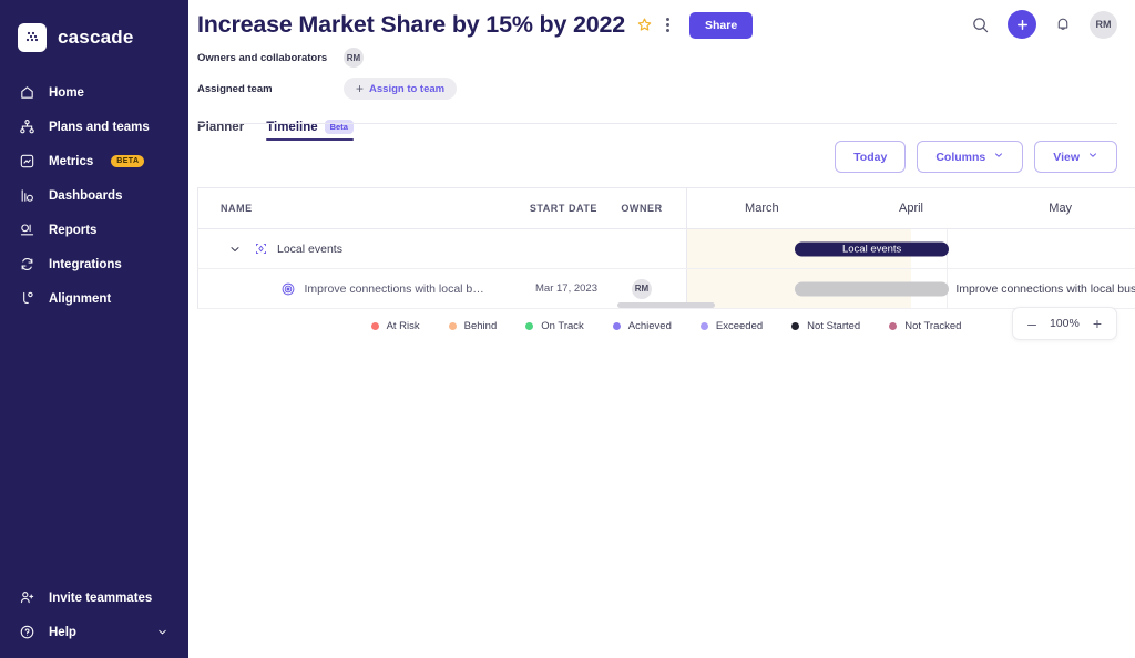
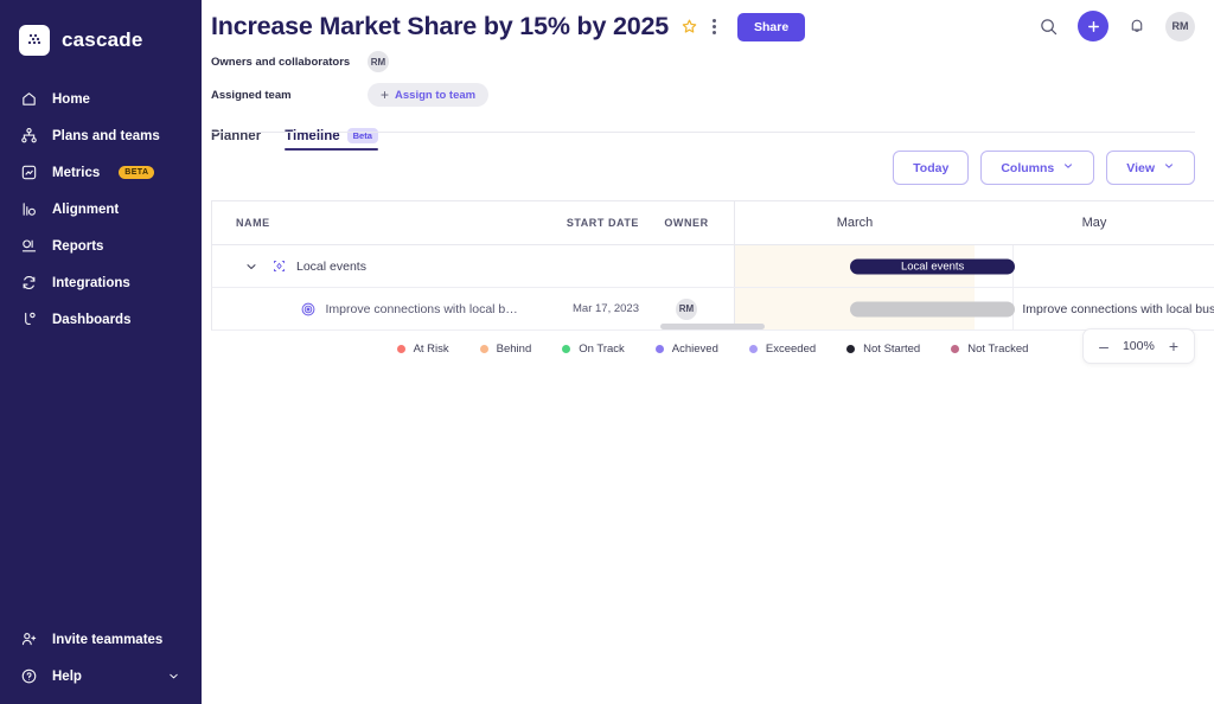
  cascade
  Home
  Plans and teams
  Metrics
- Dashboards
+ Alignment
  Reports
  Integrations
- Alignment
+ Dashboards
  Invite teammates
  Help
- Increase Market Share by 15% by 2022
+ Increase Market Share by 15% by 2025
  Share
  Owners and collaborators
  RM
  Assigned team
  +
  Assign to team
  Planner
  Timeline
  Beta
  RM
  Today
  Columns
  View
  NAME
  START DATE
  OWNER
  March
- April
  May
  Local events
  Local events
  Improve connections with local busi
  Mar 17, 2023
  RM
  Improve connections with local bus
  At Risk
  Behind
  On Track
  Achieved
  Exceeded
  Not Started
  Not Tracked
  –
  100%
  +
